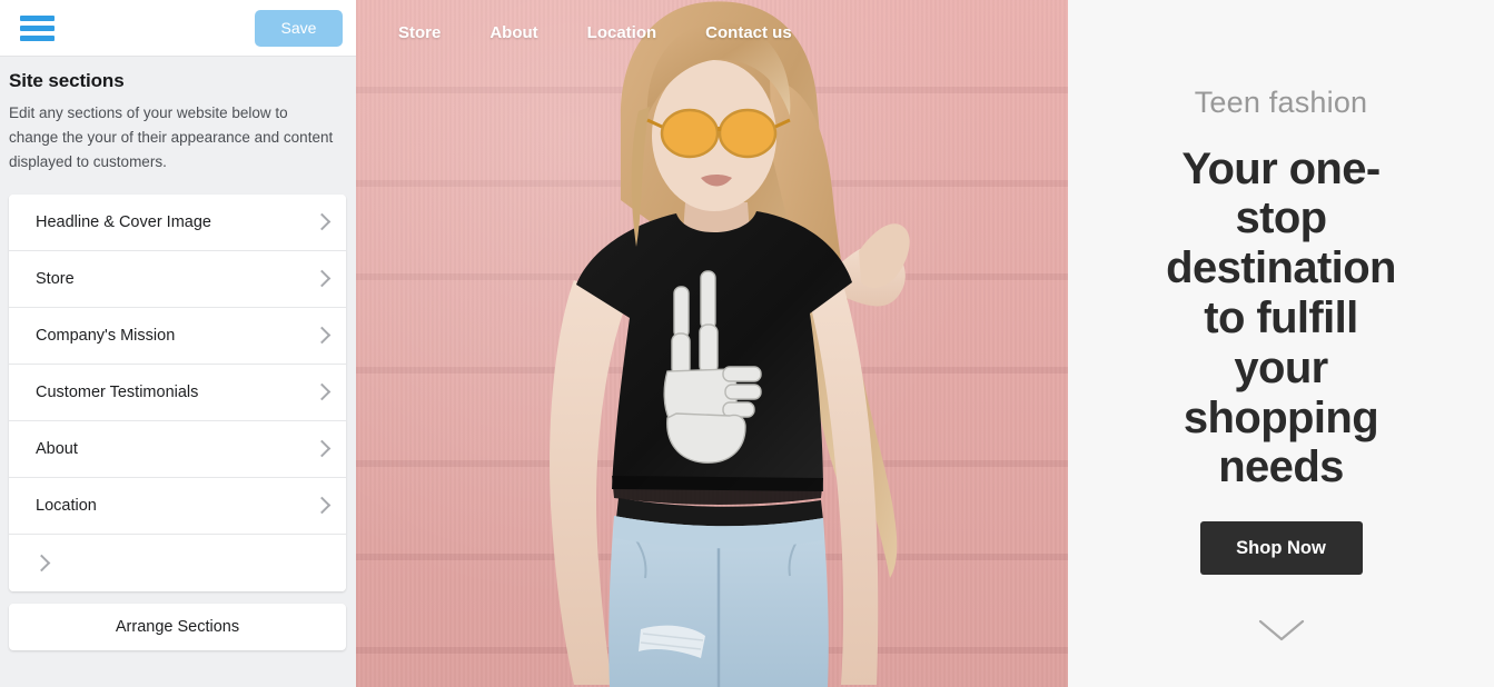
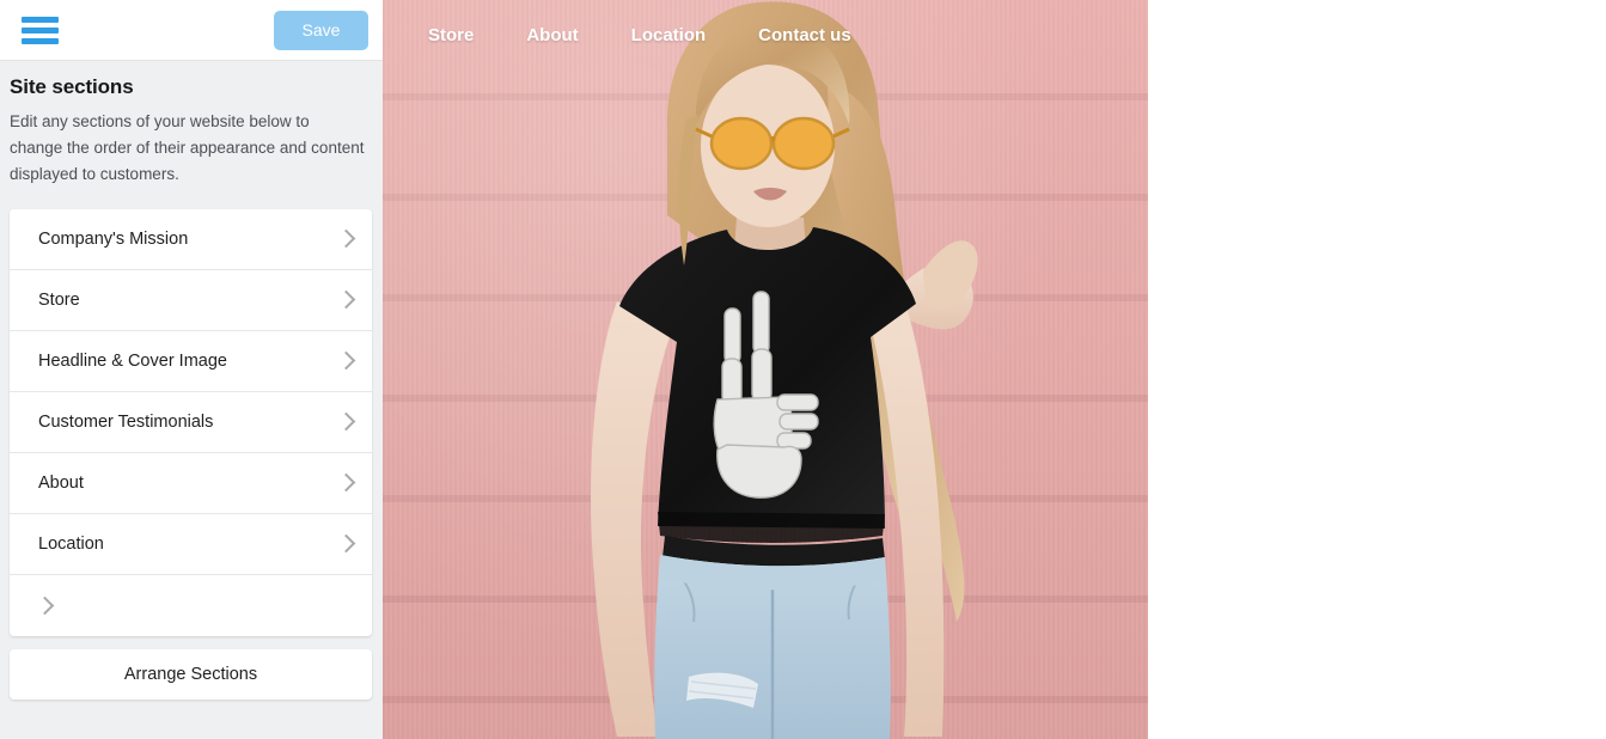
  Save
  Site sections
- Edit any sections of your website below to change the your of their appearance and content displayed to customers.
+ Edit any sections of your website below to change the order of their appearance and content displayed to customers.
- Headline & Cover Image
+ Company's Mission
  Store
- Company's Mission
+ Headline & Cover Image
  Customer Testimonials
  About
  Location
  Arrange Sections
  Store
  About
  Location
  Contact us
- Teen fashion
- Your one-stop destination to fulfill your shopping needs
- Shop Now
